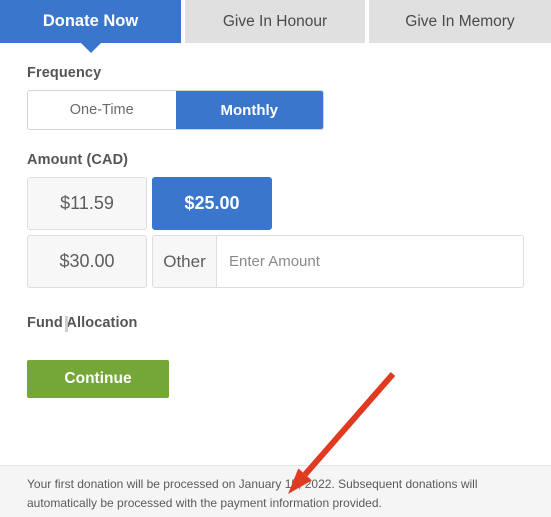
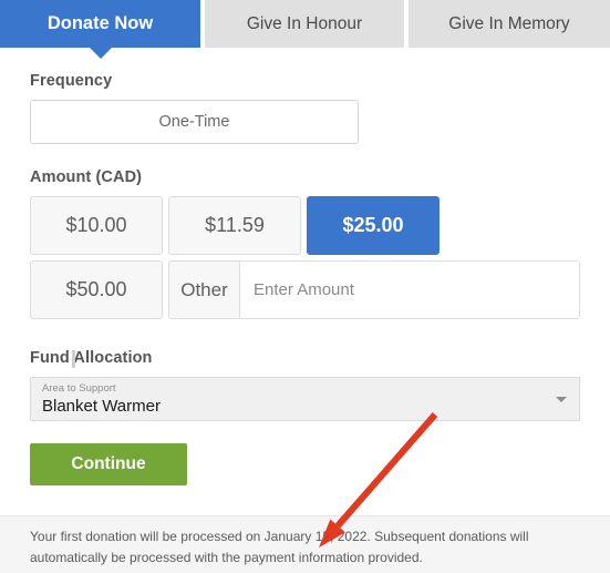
  Donate Now
  Give In Honour
  Give In Memory
  Frequency
  One-Time
- Monthly
  Amount (CAD)
+ $10.00
  $11.59
  $25.00
- $30.00
+ $50.00
  Other
  Enter Amount
  Fund Allocation
+ Area to Support
+ Blanket Warmer
  Continue
  Your first donation will be processed on January 1 2022. Subsequent donations will automatically be processed with the payment information provided.
